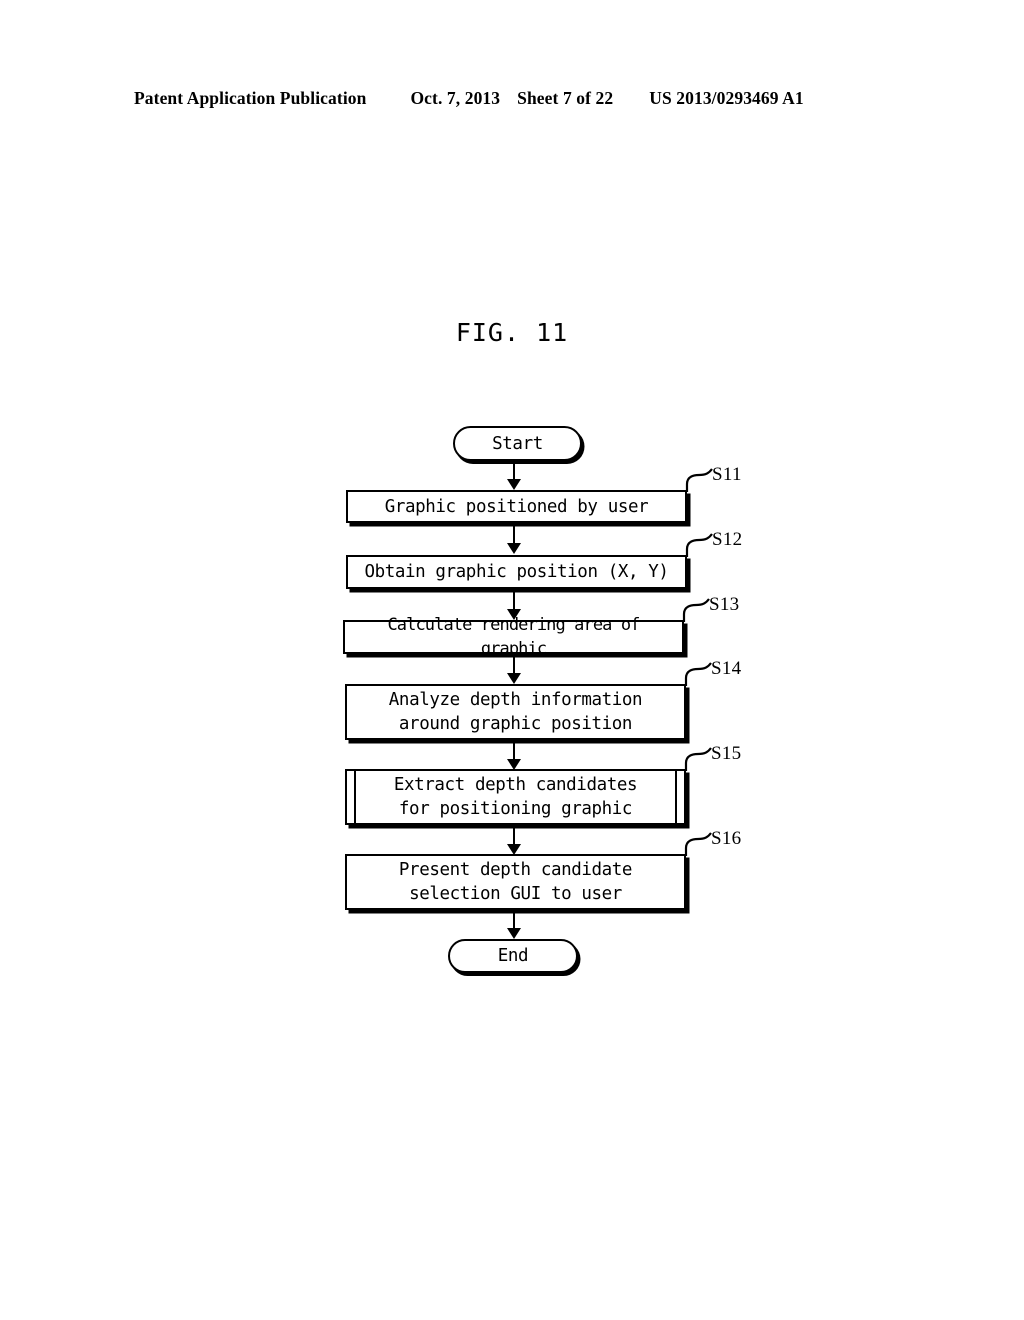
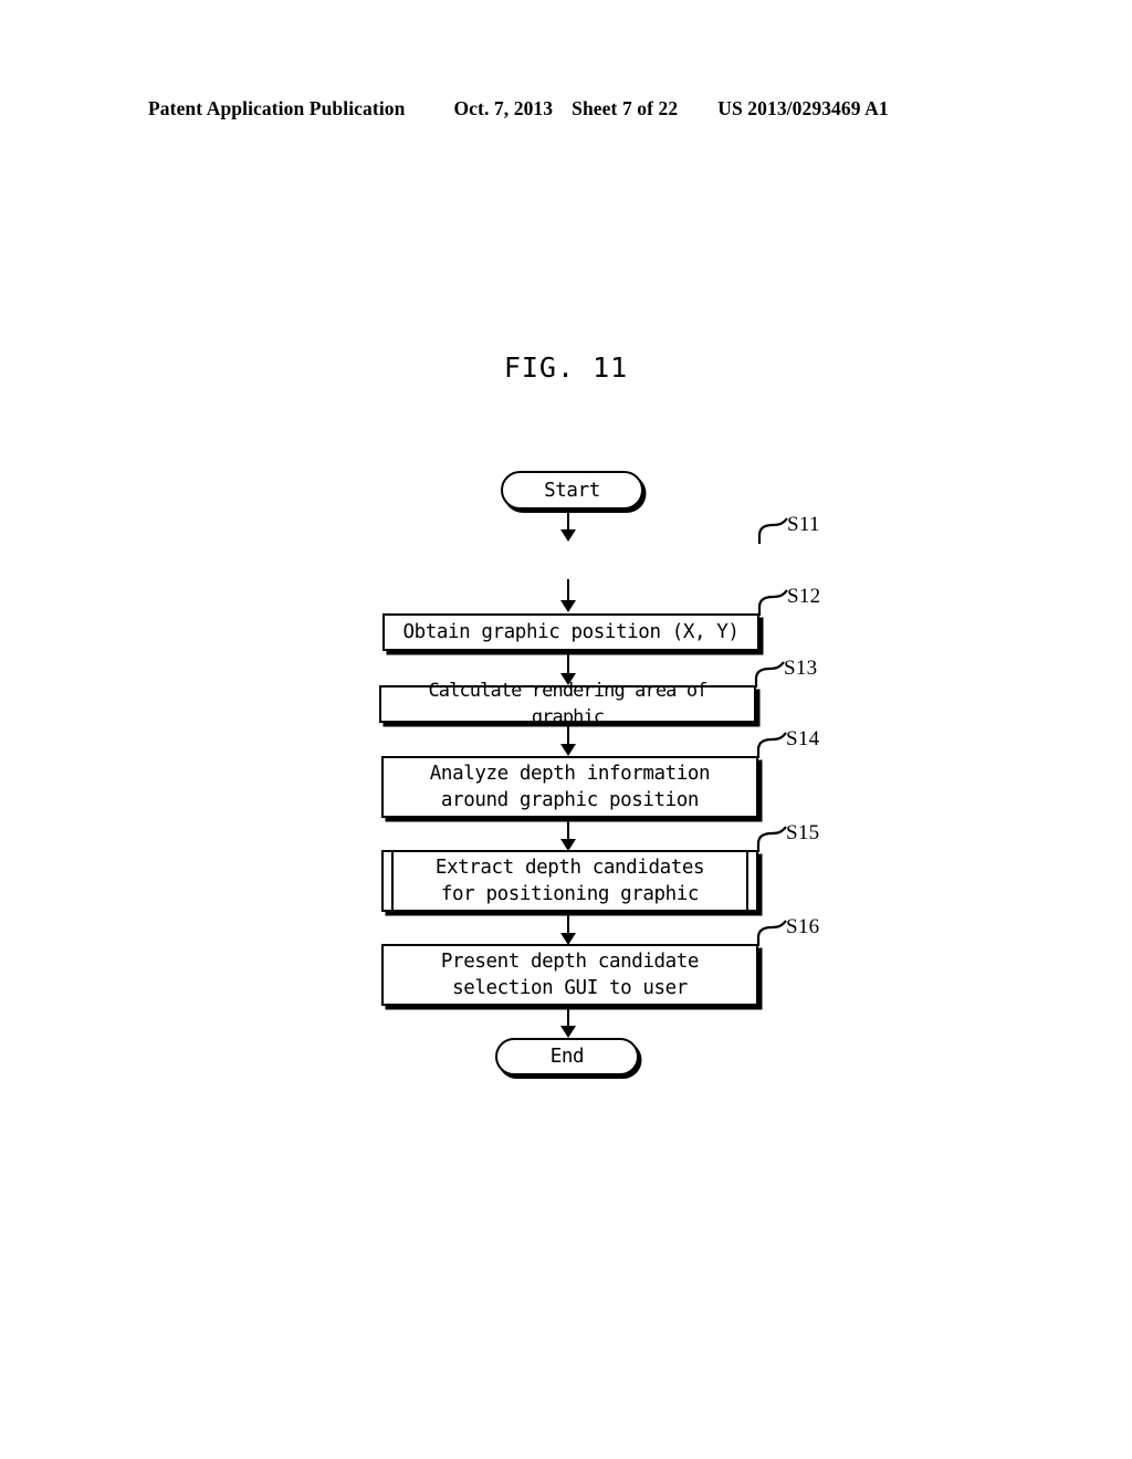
  Patent Application Publication
  Oct. 7, 2013
  Sheet 7 of 22
  US 2013/0293469 A1
  FIG. 11
  Start
- Graphic positioned by user
  S11
  Obtain graphic position (X, Y)
  S12
  Calculate rendering area of graphic
  S13
  Analyze depth information
  around graphic position
  S14
  Extract depth candidates
  for positioning graphic
  S15
  Present depth candidate
  selection GUI to user
  S16
  End
